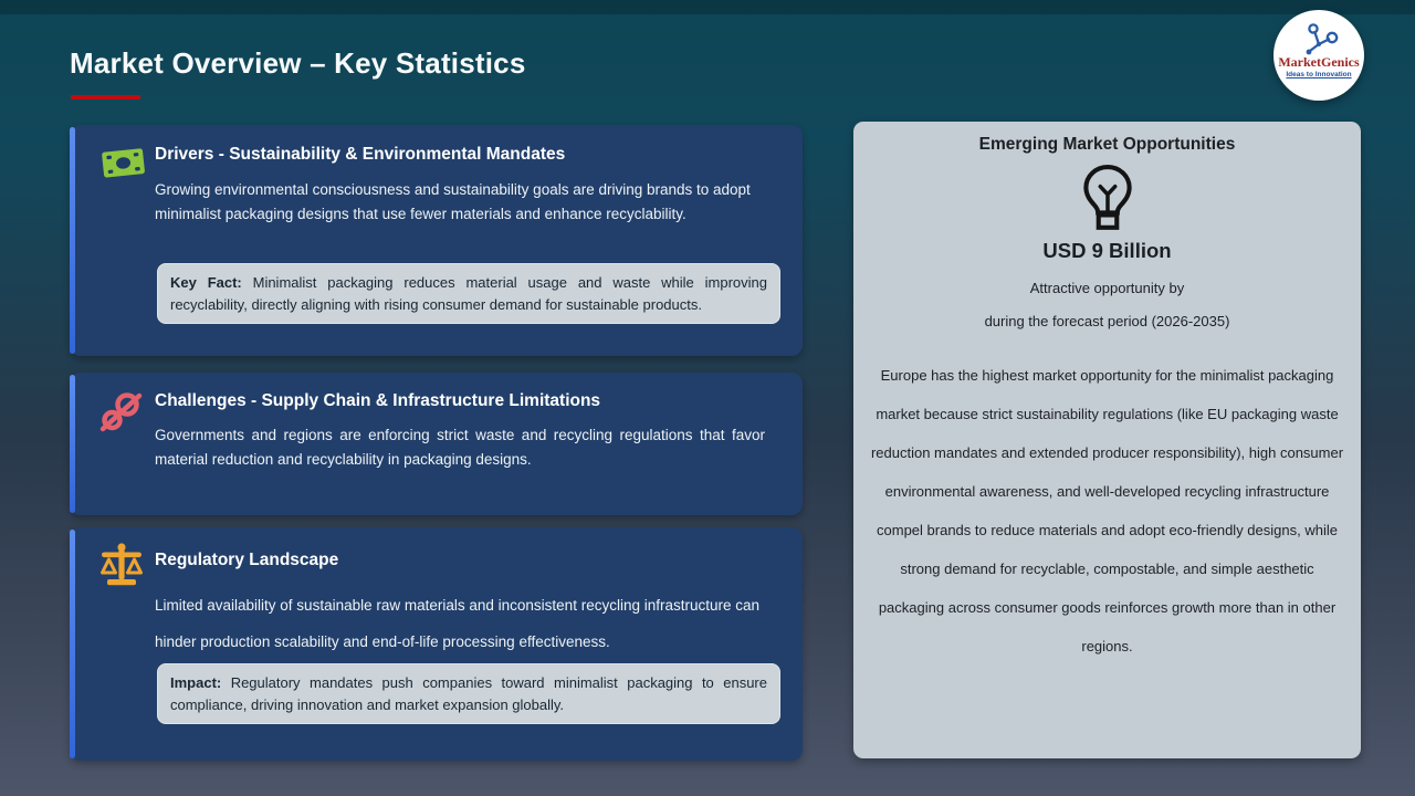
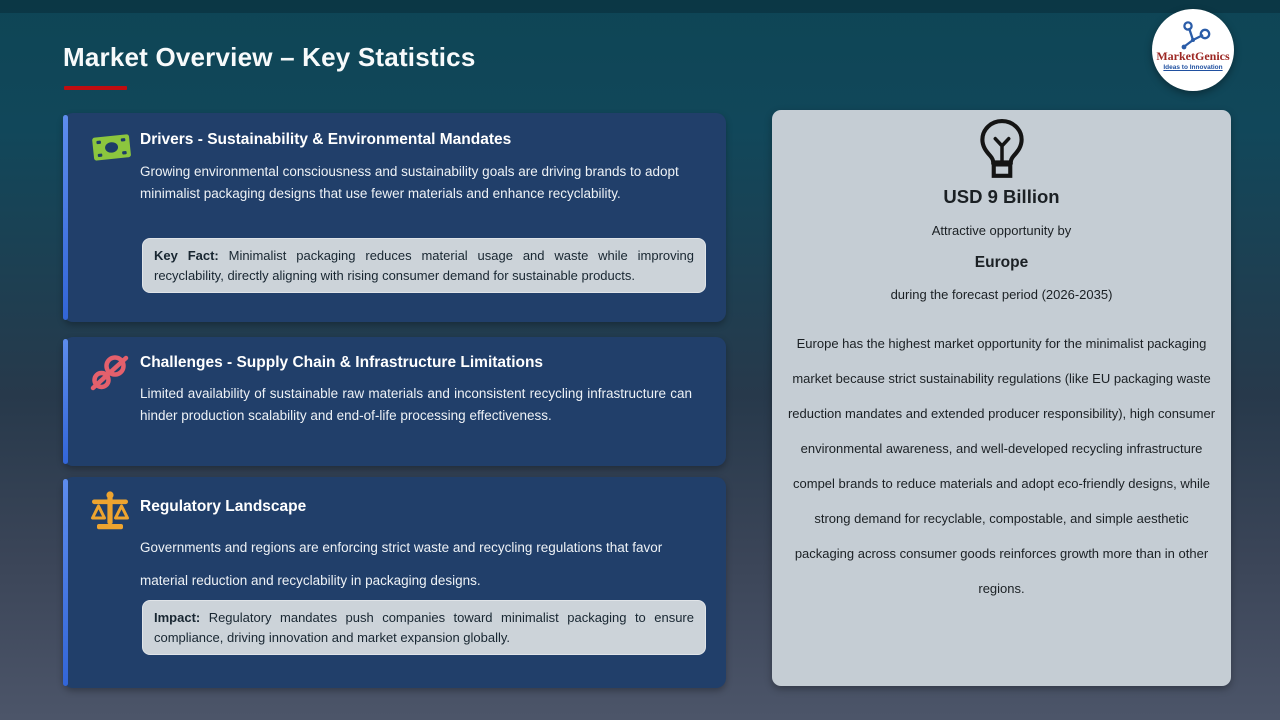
  Market Overview – Key Statistics
  MarketGenics
  Drivers - Sustainability & Environmental Mandates
  Growing environmental consciousness and sustainability goals are driving brands to adopt minimalist packaging designs that use fewer materials and enhance recyclability.
  Key Fact: Minimalist packaging reduces material usage and waste while improving recyclability, directly aligning with rising consumer demand for sustainable products.
  Challenges - Supply Chain & Infrastructure Limitations
- Governments and regions are enforcing strict waste and recycling regulations that favor material reduction and recyclability in packaging designs.
+ Limited availability of sustainable raw materials and inconsistent recycling infrastructure can hinder production scalability and end-of-life processing effectiveness.
  Regulatory Landscape
- Limited availability of sustainable raw materials and inconsistent recycling infrastructure can hinder production scalability and end-of-life processing effectiveness.
+ Governments and regions are enforcing strict waste and recycling regulations that favor material reduction and recyclability in packaging designs.
  Impact: Regulatory mandates push companies toward minimalist packaging to ensure compliance, driving innovation and market expansion globally.
- Emerging Market Opportunities
  USD 9 Billion
  Attractive opportunity by
+ Europe
  during the forecast period (2026-2035)
  Europe has the highest market opportunity for the minimalist packaging market because strict sustainability regulations (like EU packaging waste reduction mandates and extended producer responsibility), high consumer environmental awareness, and well-developed recycling infrastructure compel brands to reduce materials and adopt eco-friendly designs, while strong demand for recyclable, compostable, and simple aesthetic packaging across consumer goods reinforces growth more than in other regions.
